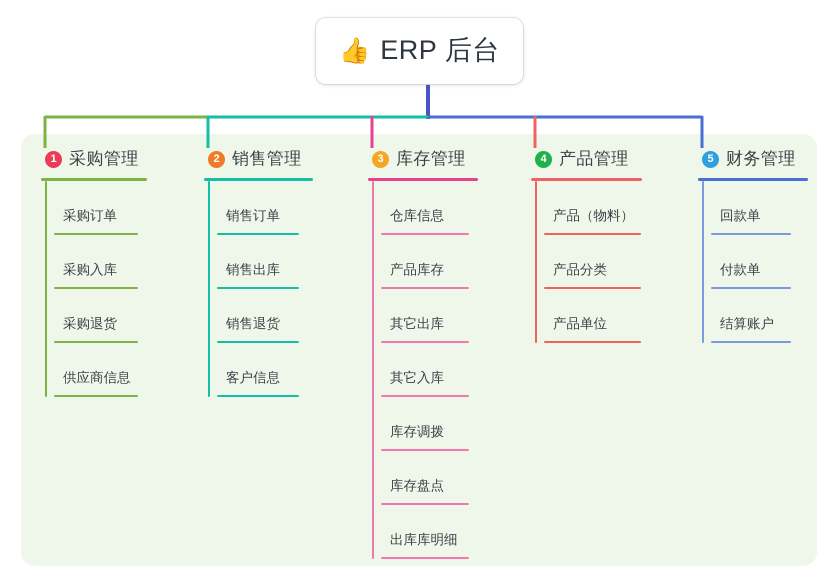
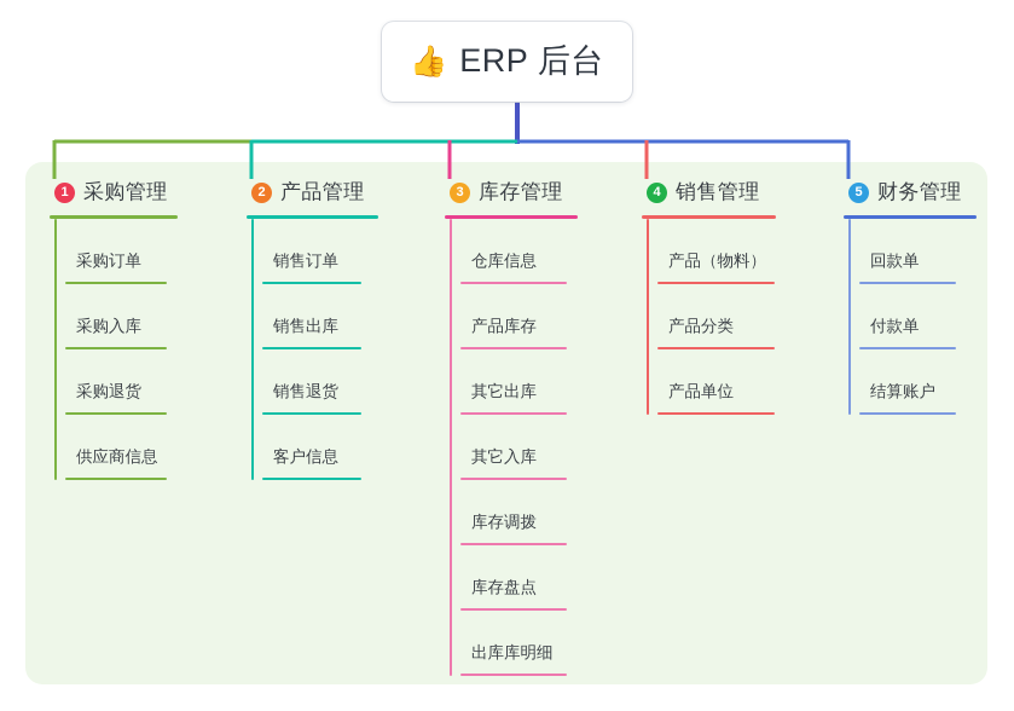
  👍
  ERP 后台
  1
  采购管理
  采购订单
  采购入库
  采购退货
  供应商信息
  2
- 销售管理
+ 产品管理
  销售订单
  销售出库
  销售退货
  客户信息
  3
  库存管理
  仓库信息
  产品库存
  其它出库
  其它入库
  库存调拨
  库存盘点
  出库库明细
  4
- 产品管理
+ 销售管理
  产品（物料）
  产品分类
  产品单位
  5
  财务管理
  回款单
  付款单
  结算账户
